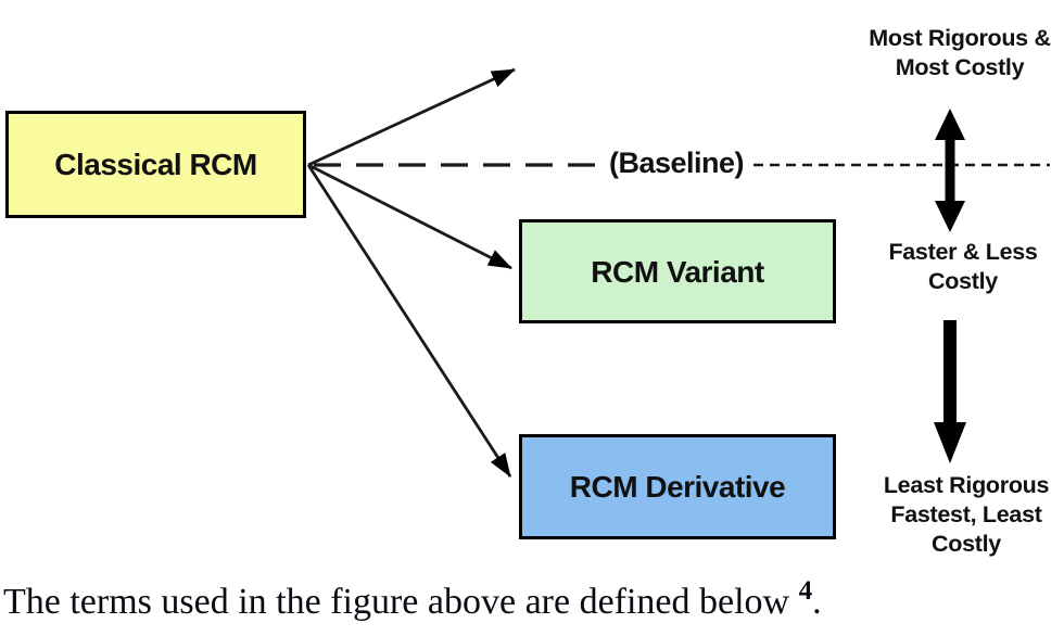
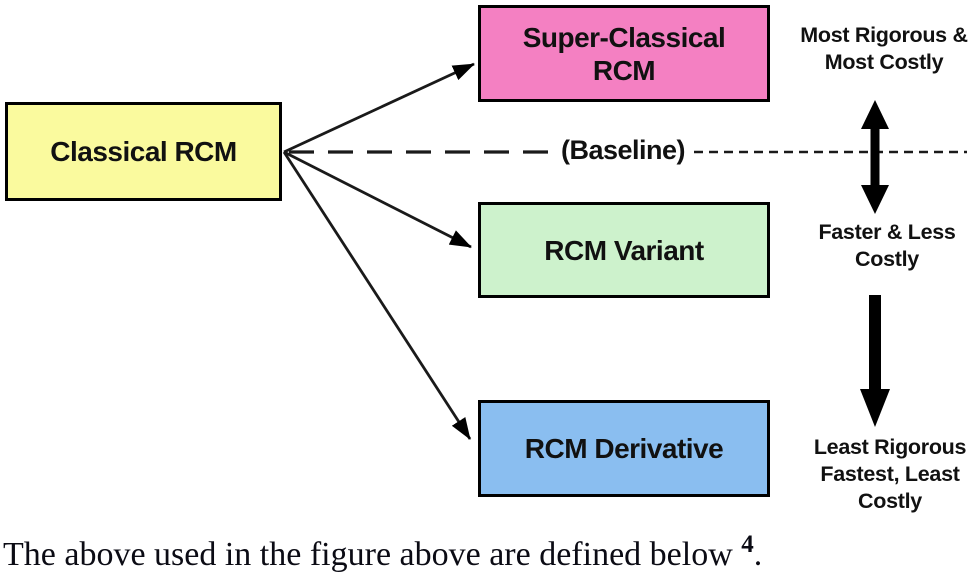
  Classical RCM
+ Super-Classical RCM
  RCM Variant
  RCM Derivative
  (Baseline)
  Most Rigorous &
  Most Costly
  Faster & Less
  Costly
  Least Rigorous
  Fastest, Least
  Costly
- The terms used in the figure above are defined below 4.
+ The above used in the figure above are defined below 4.
